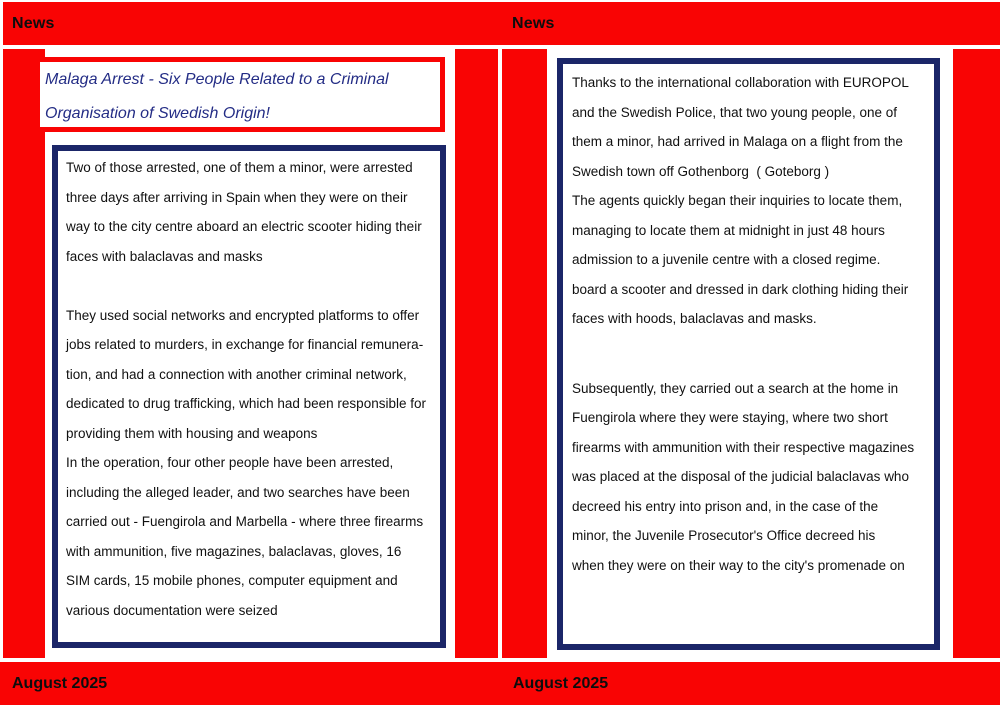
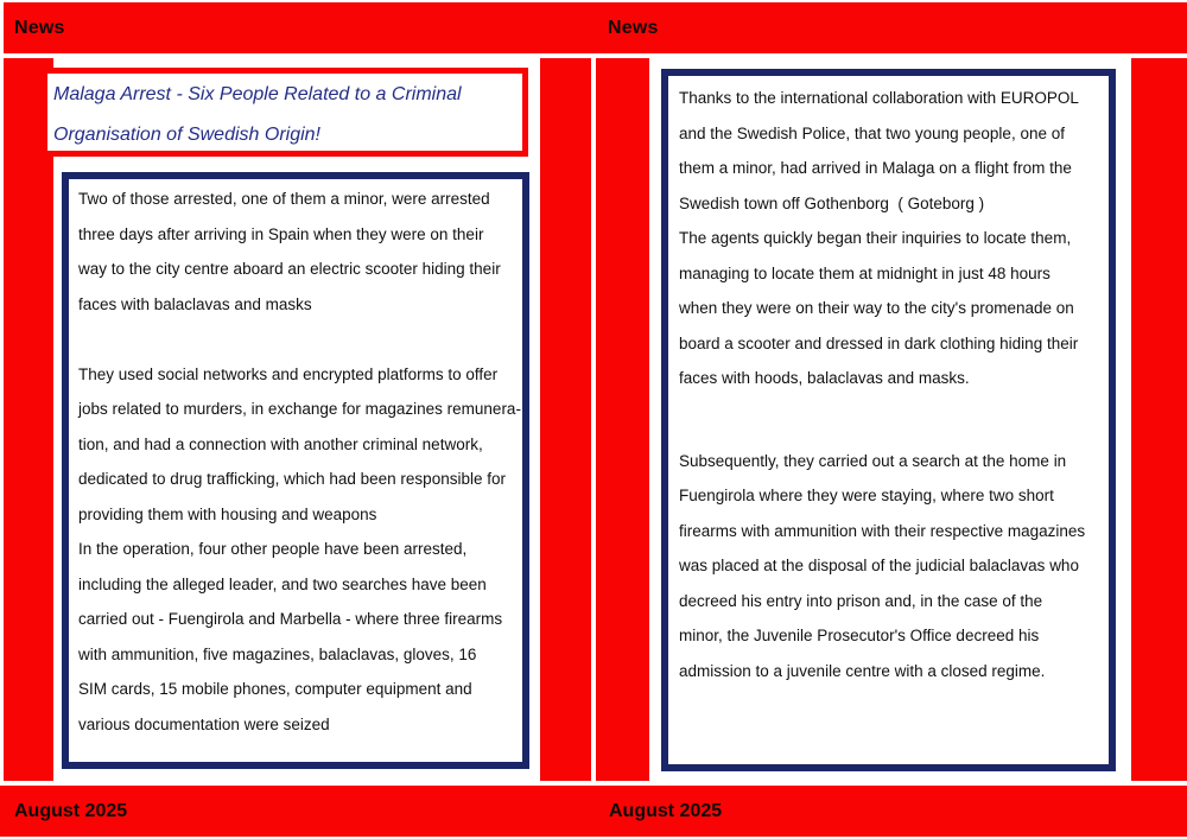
  News
  Malaga Arrest - Six People Related to a Criminal
  Organisation of Swedish Origin!
  Two of those arrested, one of them a minor, were arrested
  three days after arriving in Spain when they were on their
  way to the city centre aboard an electric scooter hiding their
  faces with balaclavas and masks
  They used social networks and encrypted platforms to offer
- jobs related to murders, in exchange for financial remunera-
+ jobs related to murders, in exchange for magazines remunera-
  tion, and had a connection with another criminal network,
  dedicated to drug trafficking, which had been responsible for
  providing them with housing and weapons
  In the operation, four other people have been arrested,
  including the alleged leader, and two searches have been
  carried out - Fuengirola and Marbella - where three firearms
  with ammunition, five magazines, balaclavas, gloves, 16
  SIM cards, 15 mobile phones, computer equipment and
  various documentation were seized
  August 2025
  News
  Thanks to the international collaboration with EUROPOL
  and the Swedish Police, that two young people, one of
  them a minor, had arrived in Malaga on a flight from the
  Swedish town off Gothenborg ( Goteborg )
  The agents quickly began their inquiries to locate them,
  managing to locate them at midnight in just 48 hours
- admission to a juvenile centre with a closed regime.
+ when they were on their way to the city's promenade on
  board a scooter and dressed in dark clothing hiding their
  faces with hoods, balaclavas and masks.
  Subsequently, they carried out a search at the home in
  Fuengirola where they were staying, where two short
  firearms with ammunition with their respective magazines
  was placed at the disposal of the judicial balaclavas who
  decreed his entry into prison and, in the case of the
  minor, the Juvenile Prosecutor's Office decreed his
- when they were on their way to the city's promenade on
+ admission to a juvenile centre with a closed regime.
  August 2025
